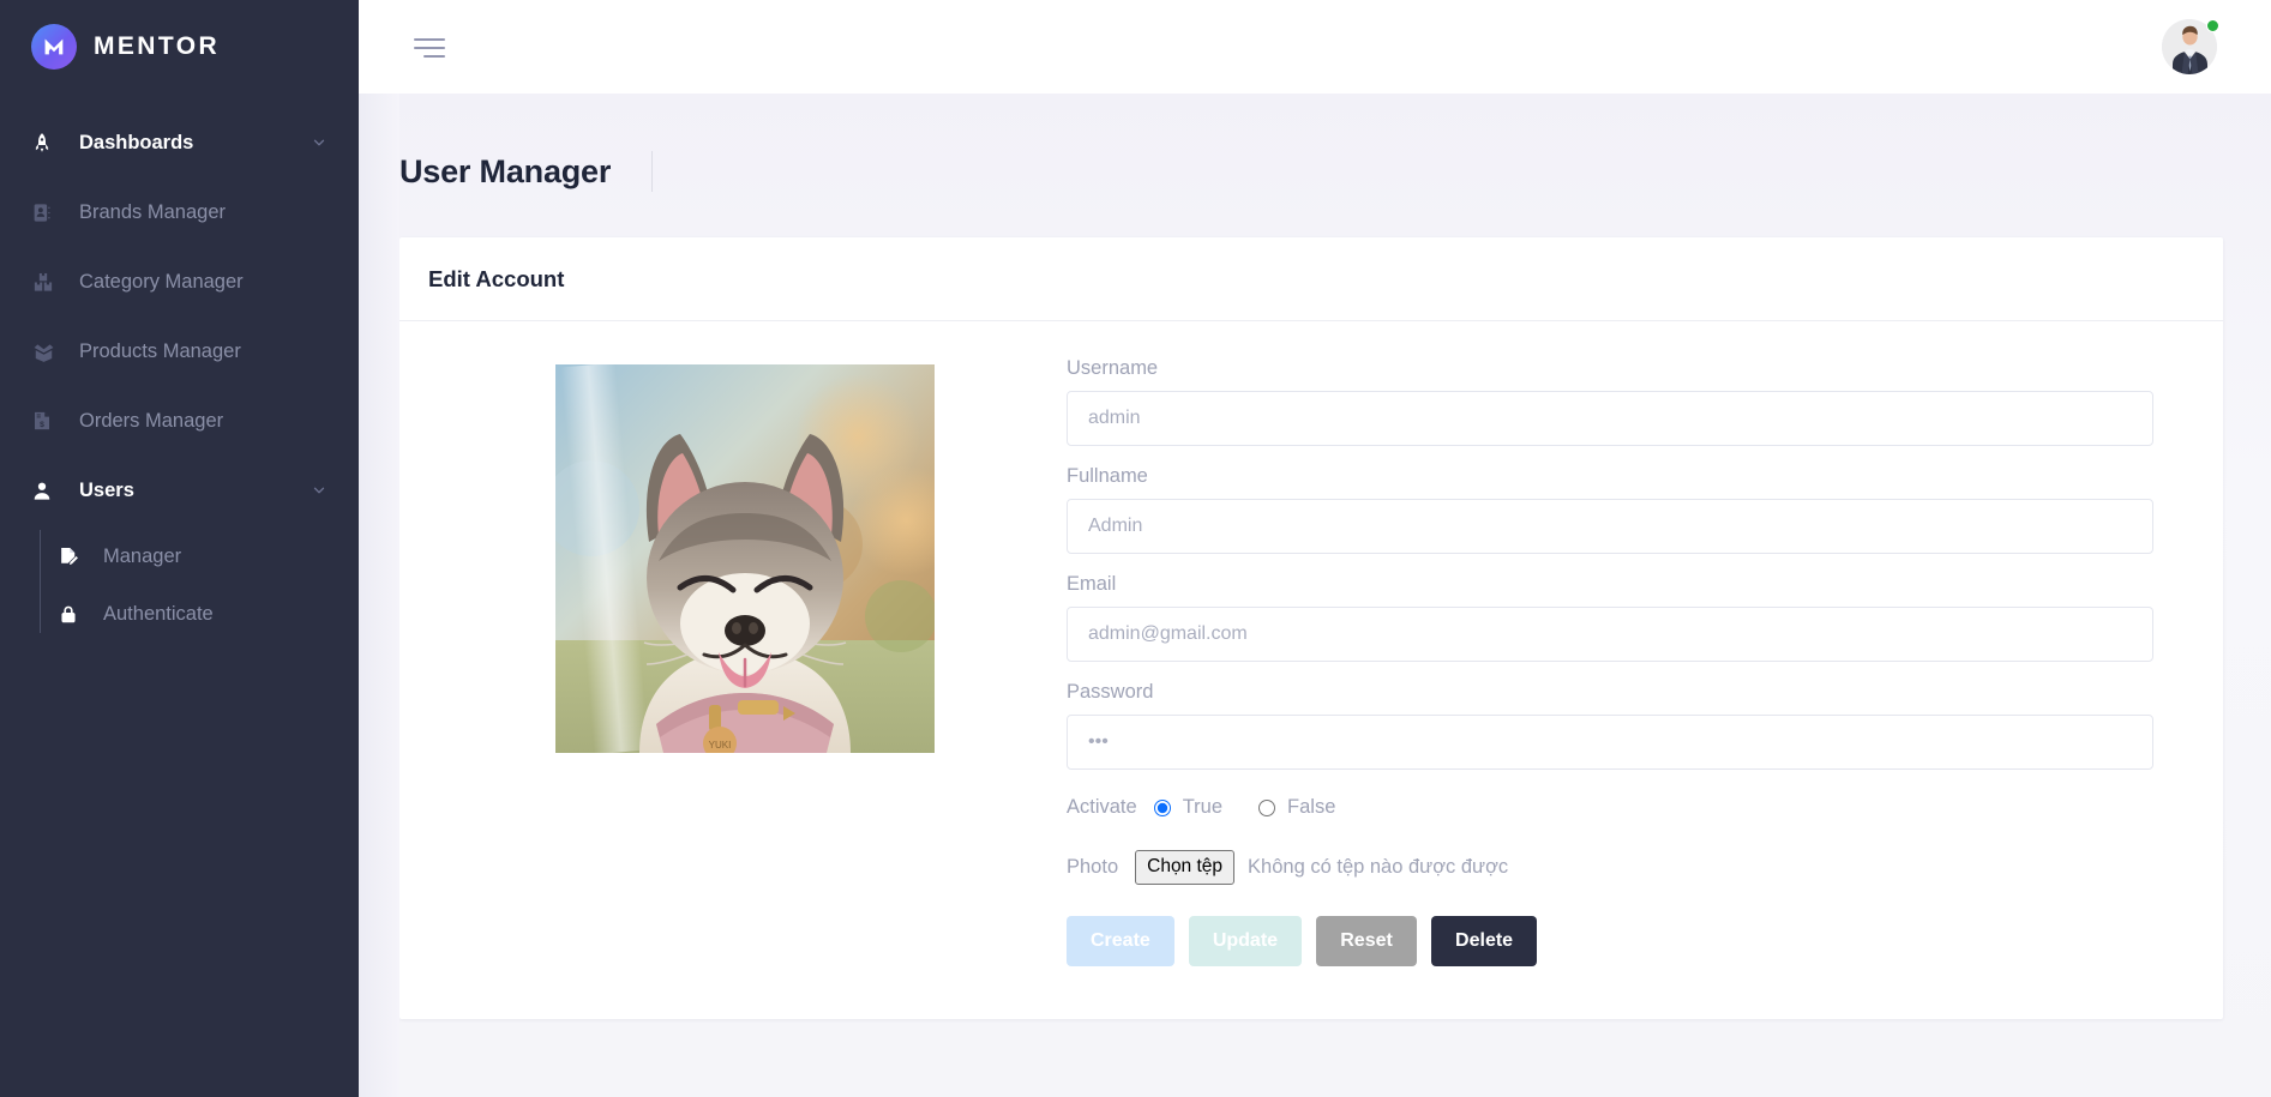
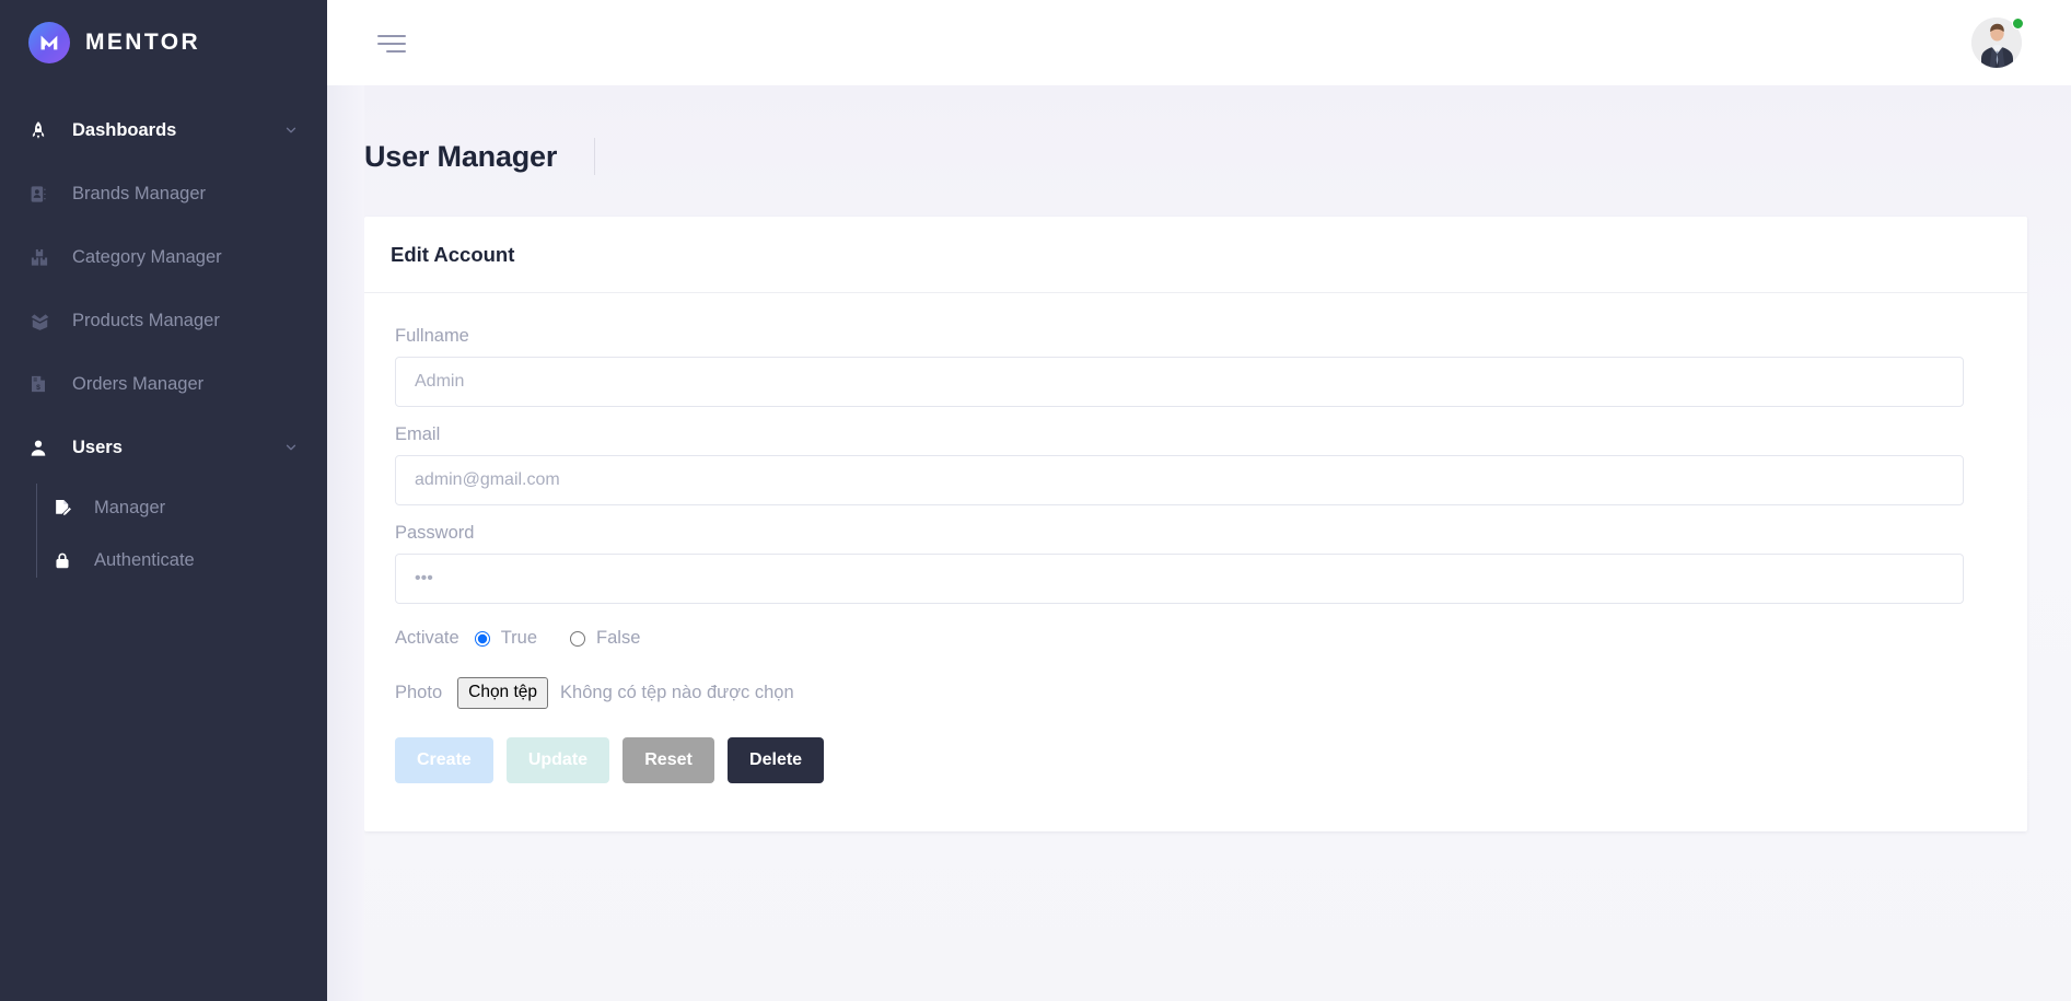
  MENTOR
  Dashboards
  Brands Manager
  Category Manager
  Products Manager
  Orders Manager
  Users
  Manager
  Authenticate
  User Manager
  Edit Account
- YUKI
- Username
- admin
  Fullname
  Admin
  Email
  admin@gmail.com
  Password
  •••
  Activate
  True
  False
  Photo
  Chọn tệp
- Không có tệp nào được được
+ Không có tệp nào được chọn
  Create
  Update
  Reset
  Delete
